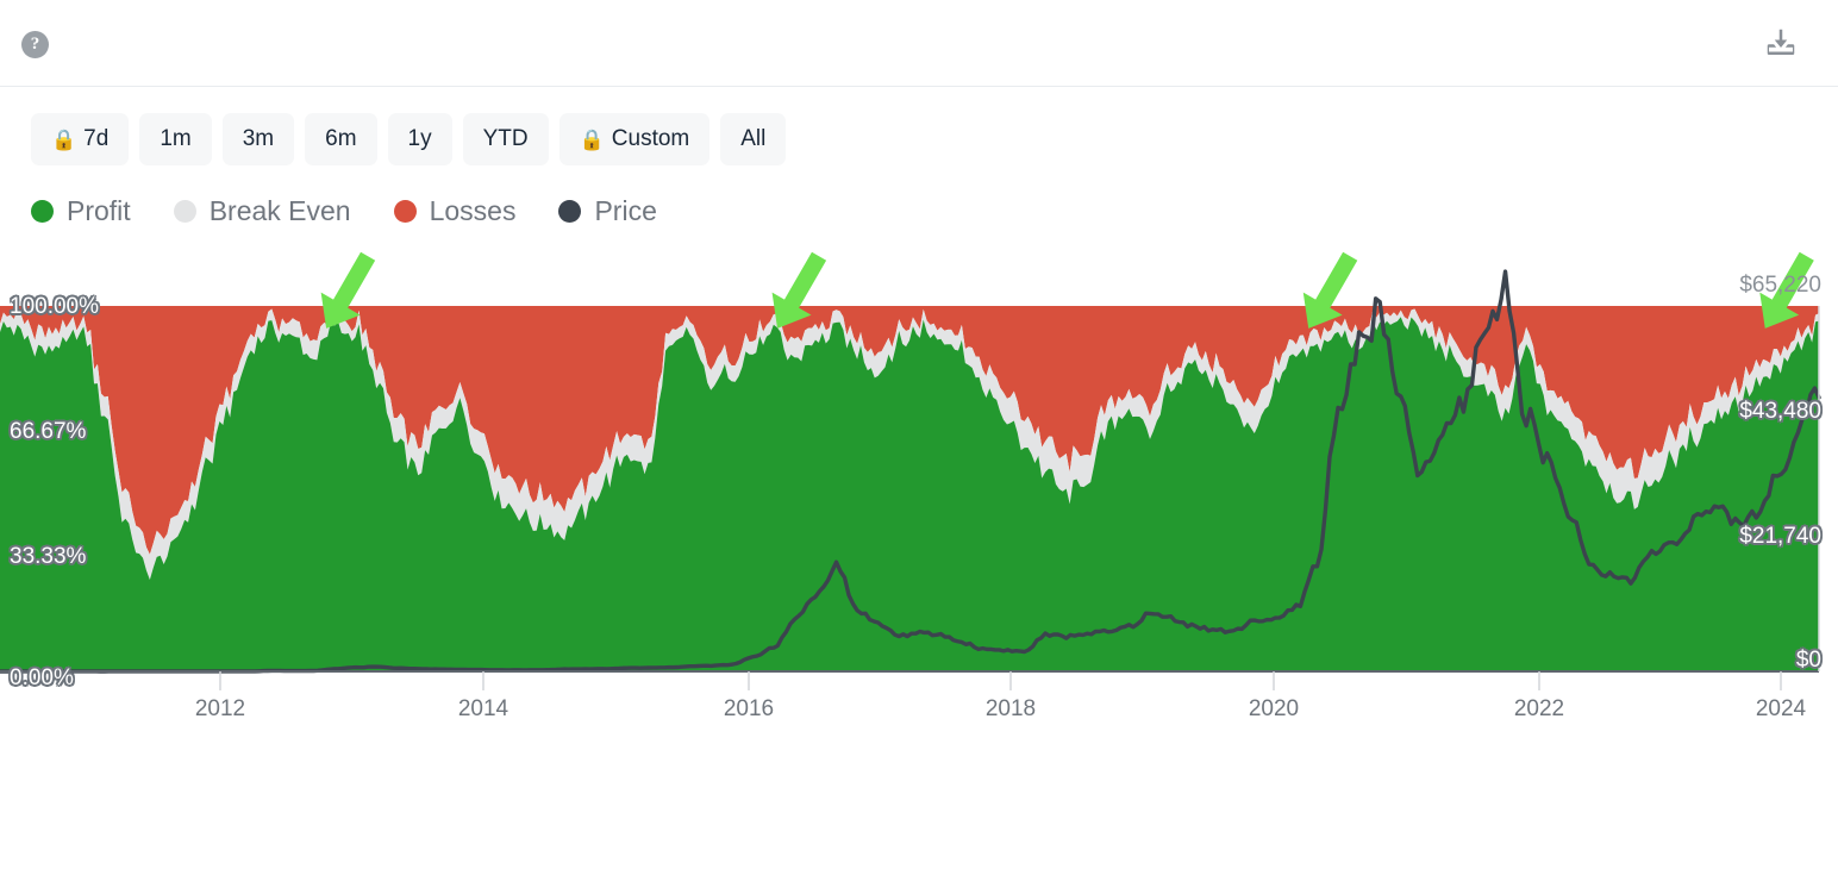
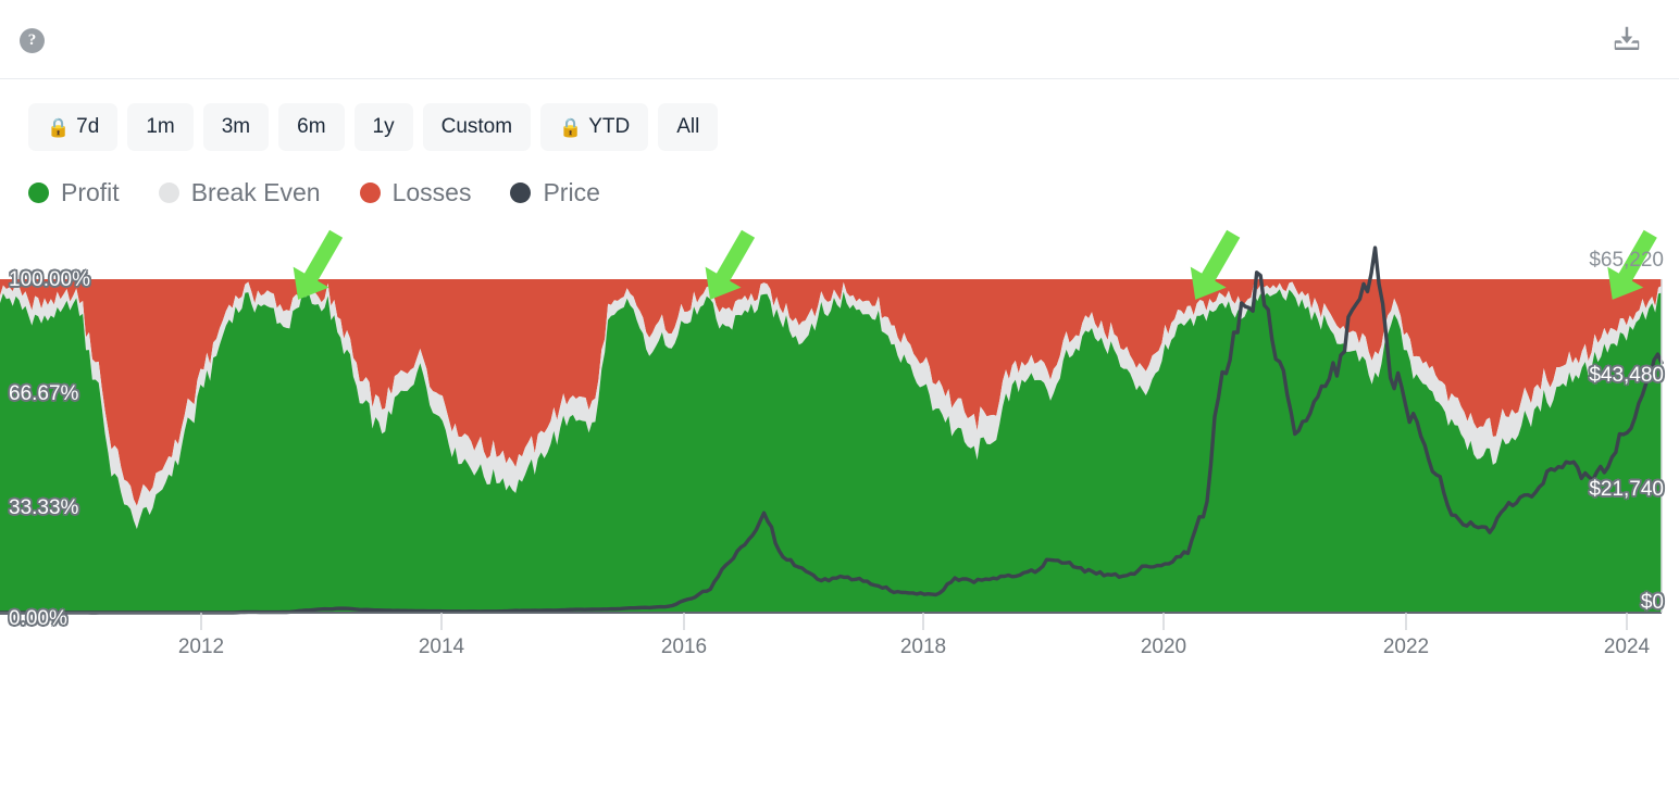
  ?
  🔒
  7d
  1m
  3m
  6m
  1y
- YTD
+ Custom
  🔒
- Custom
+ YTD
  All
  Profit
  Break Even
  Losses
  Price
  $65,220
  100.00%
  66.67%
  33.33%
  0.00%
  $43,480
  $21,740
  $0
  2012
  2014
  2016
  2018
  2020
  2022
  2024
